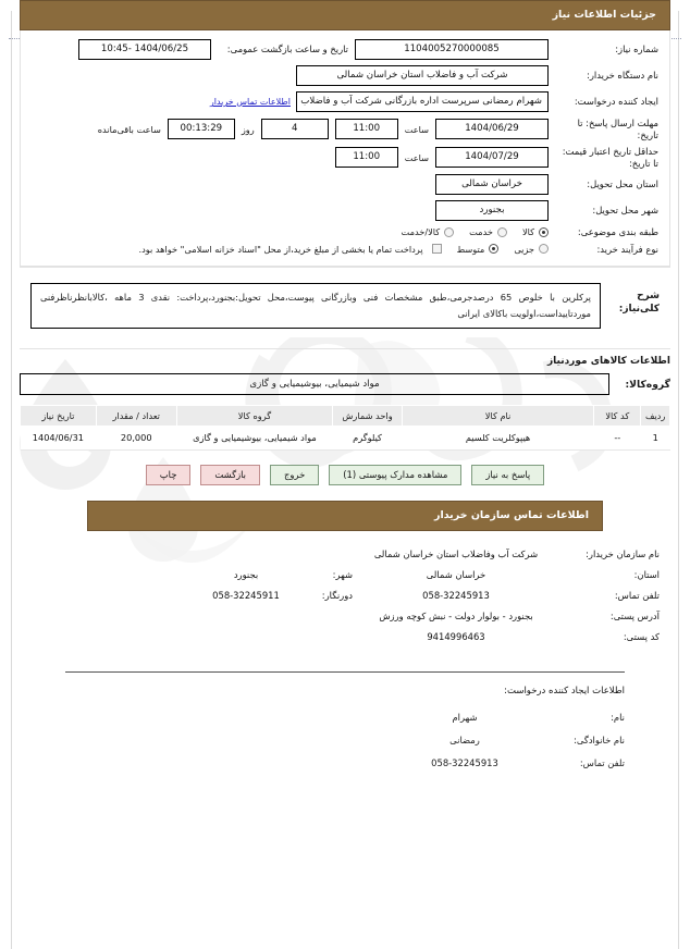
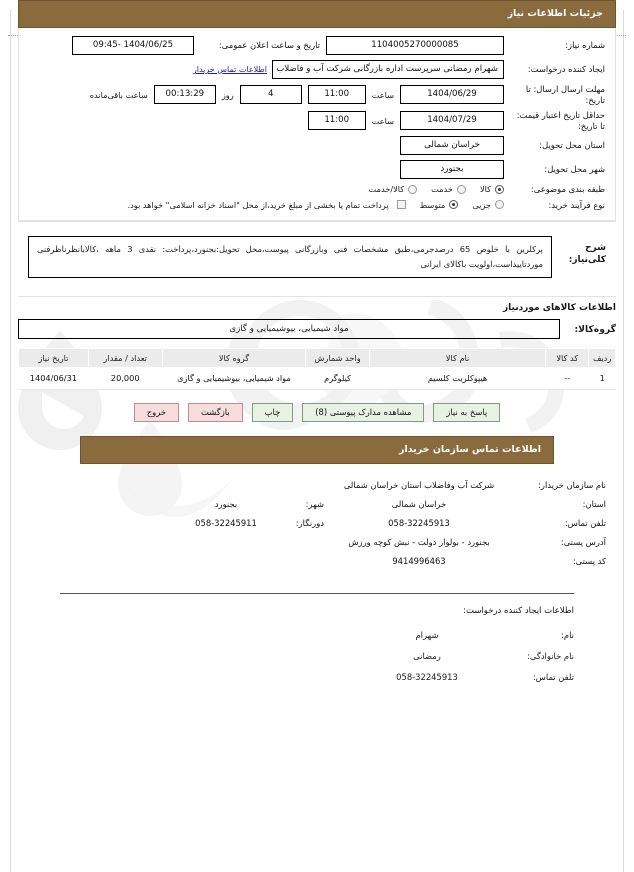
  جزئیات اطلاعات نیاز
  شماره نیاز:
  1104005270000085
- تاریخ و ساعت بازگشت عمومی:
+ تاریخ و ساعت اعلان عمومی:
- 1404/06/25 -10:45
+ 1404/06/25 -09:45
- نام دستگاه خریدار:
- شرکت آب و فاضلاب استان خراسان شمالی
  ایجاد کننده درخواست:
  شهرام رمضانی سرپرست اداره بازرگانی شرکت آب و فاضلاب ا
  اطلاعات تماس خریدار
- مهلت ارسال پاسخ: تا تاریخ:
+ مهلت ارسال ارسال: تا تاریخ:
  1404/06/29
  ساعت
  11:00
  4
  روز
  00:13:29
  ساعت باقی‌مانده
  حداقل تاریخ اعتبار قیمت: تا تاریخ:
  1404/07/29
  ساعت
  11:00
  استان محل تحویل:
  خراسان شمالی
  شهر محل تحویل:
  بجنورد
  طبقه بندی موضوعی:
  کالا
  خدمت
  کالا/خدمت
  نوع فرآیند خرید:
  جزیی
  متوسط
  پرداخت تمام یا بخشی از مبلغ خرید،از محل "اسناد خزانه اسلامی" خواهد بود.
  شرح کلی‌نیاز:
  پرکلرین با خلوص 65 درصدجرمی،طبق مشخصات فنی وبازرگانی پیوست،محل تحویل:بجنورد،پرداخت: نقدی 3 ماهه ،کالابانظرناظرفنی موردتاییداست،اولویت باکالای ایرانی
  اطلاعات کالاهای موردنیاز
  گروه‌کالا:
  مواد شیمیایی، بیوشیمیایی و گازی
  ردیف	کد کالا	نام کالا	واحد شمارش	گروه کالا	تعداد / مقدار	تاریخ نیاز
  1	--	هیپوکلریت کلسیم	کیلوگرم	مواد شیمیایی، بیوشیمیایی و گازی	20,000	1404/06/31
  پاسخ به نیاز
- مشاهده مدارک پیوستی (1)
+ مشاهده مدارک پیوستی (8)
- خروج
+ چاپ
  بازگشت
- چاپ
+ خروج
  اطلاعات تماس سازمان خریدار
  نام سازمان خریدار:
  شرکت آب وفاضلاب استان خراسان شمالی
  استان:
  خراسان شمالی
  شهر:
  بجنورد
  تلفن تماس:
  058-32245913
  دورنگار:
  058-32245911
  آدرس پستی:
  بجنورد - بولوار دولت - نبش کوچه ورزش
  کد پستی:
  9414996463
  اطلاعات ایجاد کننده درخواست:
  نام:
  شهرام
  نام خانوادگی:
  رمضانی
  تلفن تماس:
  058-32245913
